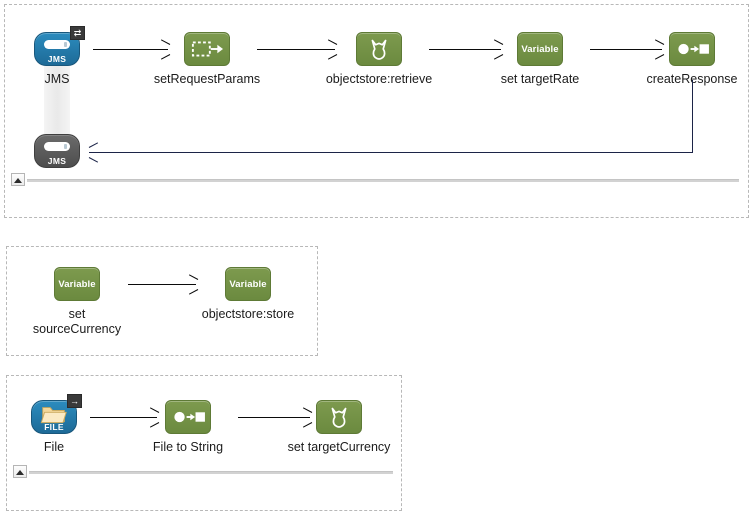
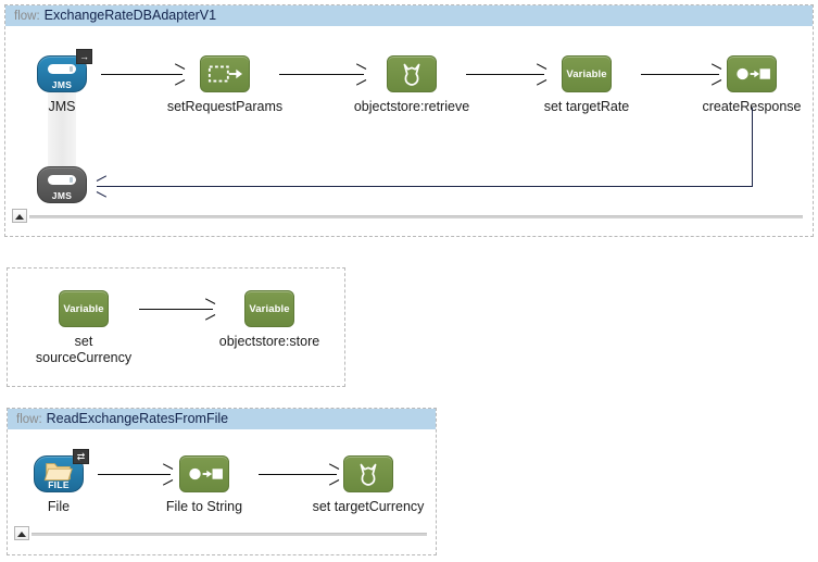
+ flow: ExchangeRateDBAdapterV1
  JMS
- ⇄
+ →
  JMS
  JMS
  setRequestParams
  objectstore:retrieve
  Variable
  set targetRate
  createResponse
  Variable
  set
  sourceCurrency
  Variable
  objectstore:store
+ flow: ReadExchangeRatesFromFile
  FILE
- →
+ ⇄
  File
  File to String
  set targetCurrency
